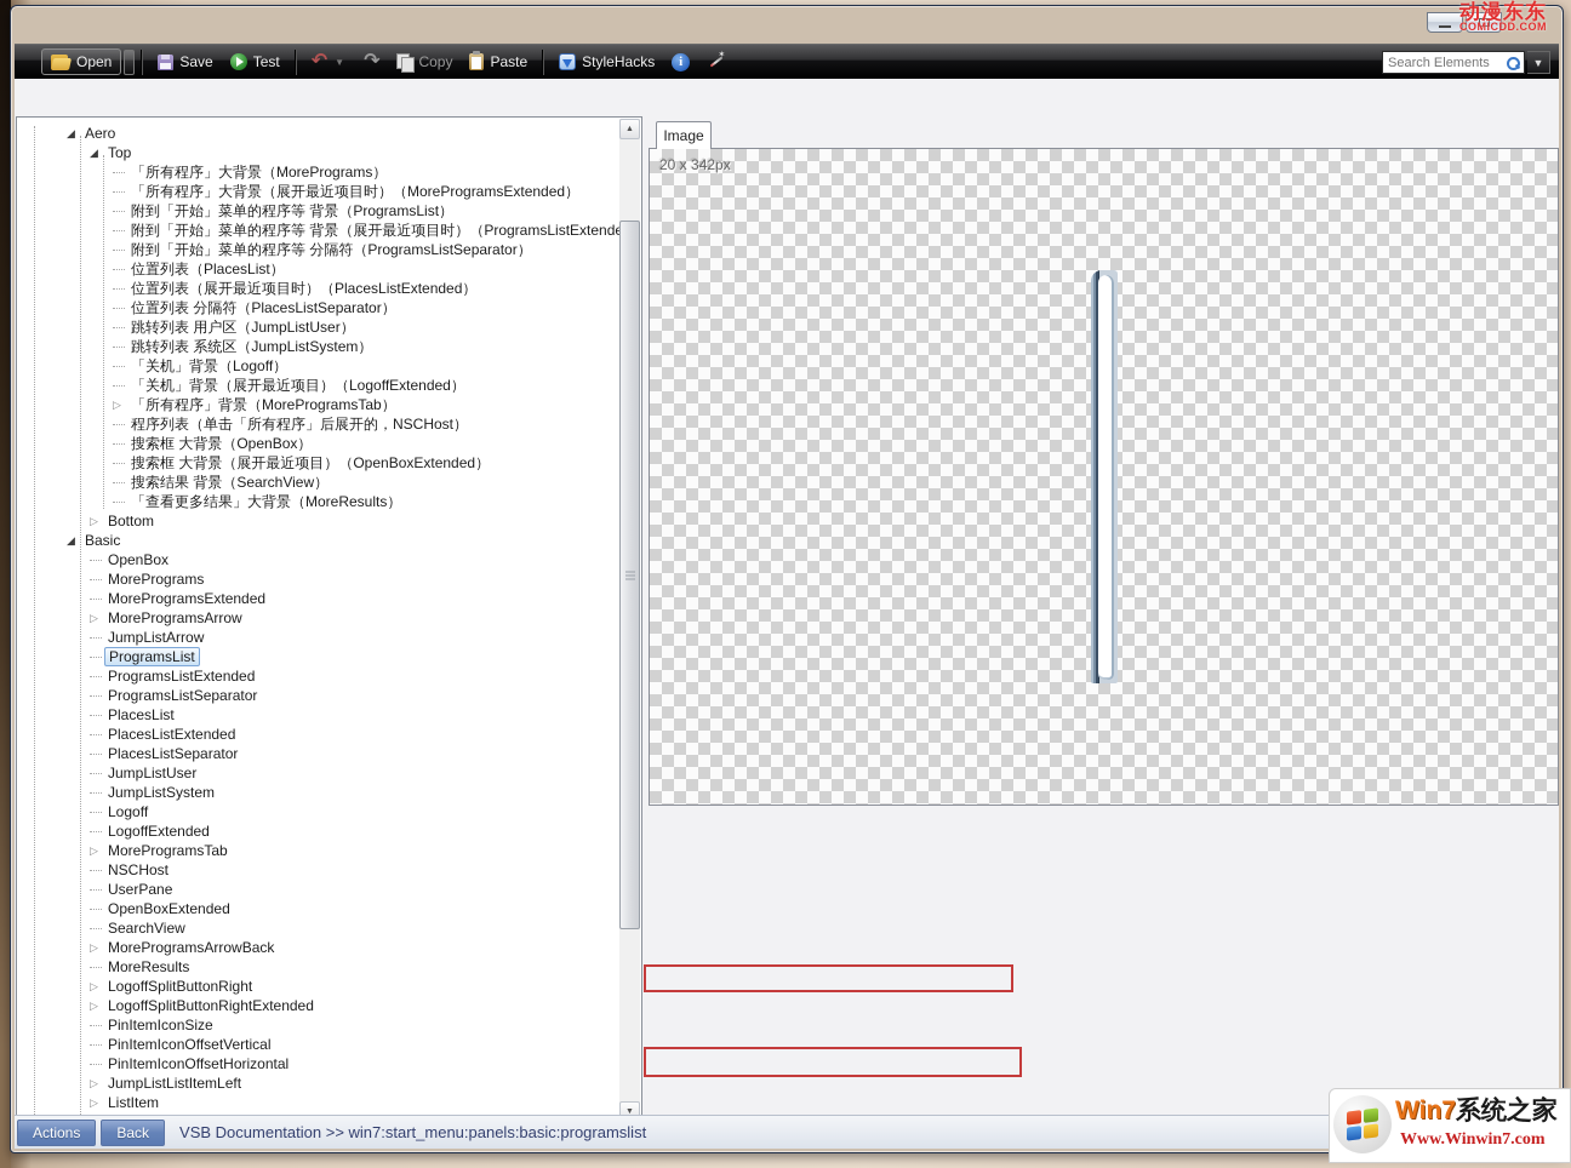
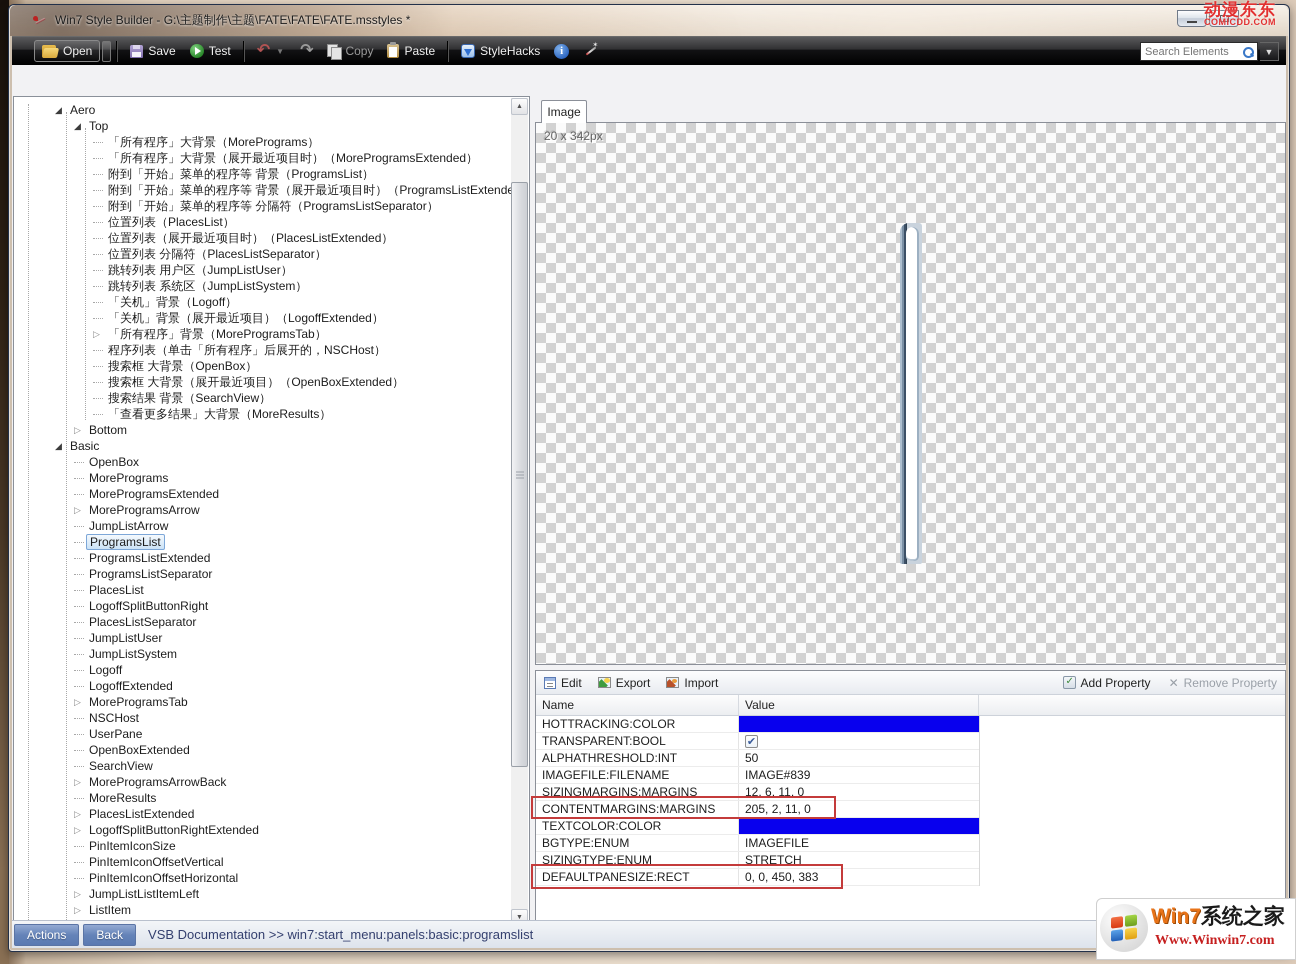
+ Win7 Style Builder - G:\主题制作\主题\FATE\FATE\FATE.msstyles *
  Open
  Save
  Test
  ↶
  ▼
  ↷
  Copy
  Paste
  StyleHacks
  i
  Search Elements
  ▼
  ◢
  Aero
  ◢
  Top
  「所有程序」大背景（MorePrograms）
  「所有程序」大背景（展开最近项目时）（MoreProgramsExtended）
  附到「开始」菜单的程序等 背景（ProgramsList）
  附到「开始」菜单的程序等 背景（展开最近项目时）（ProgramsListExtend
  附到「开始」菜单的程序等 分隔符（ProgramsListSeparator）
  位置列表（PlacesList）
  位置列表（展开最近项目时）（PlacesListExtended）
  位置列表 分隔符（PlacesListSeparator）
  跳转列表 用户区（JumpListUser）
  跳转列表 系统区（JumpListSystem）
  「关机」背景（Logoff）
  「关机」背景（展开最近项目）（LogoffExtended）
  ▷
  「所有程序」背景（MoreProgramsTab）
  程序列表（单击「所有程序」后展开的，NSCHost）
  搜索框 大背景（OpenBox）
  搜索框 大背景（展开最近项目）（OpenBoxExtended）
  搜索结果 背景（SearchView）
  「查看更多结果」大背景（MoreResults）
  ▷
  Bottom
  ◢
  Basic
  OpenBox
  MorePrograms
  MoreProgramsExtended
  ▷
  MoreProgramsArrow
  JumpListArrow
  ProgramsList
  ProgramsListExtended
  ProgramsListSeparator
  PlacesList
- PlacesListExtended
+ LogoffSplitButtonRight
  PlacesListSeparator
  JumpListUser
  JumpListSystem
  Logoff
  LogoffExtended
  ▷
  MoreProgramsTab
  NSCHost
  UserPane
  OpenBoxExtended
  SearchView
  ▷
  MoreProgramsArrowBack
  MoreResults
  ▷
- LogoffSplitButtonRight
+ PlacesListExtended
  ▷
  LogoffSplitButtonRightExtended
  PinItemIconSize
  PinItemIconOffsetVertical
  PinItemIconOffsetHorizontal
  ▷
  JumpListListItemLeft
  ▷
  ListItem
  Image
  20 x 342px
+ Edit
+ Export
+ Import
+ Add Property
+ ✕
+ Remove Property
+ Name
+ Value
+ HOTTRACKING:COLOR
+ TRANSPARENT:BOOL
+ ✔
+ ALPHATHRESHOLD:INT
+ 50
+ IMAGEFILE:FILENAME
+ IMAGE#839
+ SIZINGMARGINS:MARGINS
+ 12, 6, 11, 0
+ CONTENTMARGINS:MARGINS
+ 205, 2, 11, 0
+ TEXTCOLOR:COLOR
+ BGTYPE:ENUM
+ IMAGEFILE
+ SIZINGTYPE:ENUM
+ STRETCH
+ DEFAULTPANESIZE:RECT
+ 0, 0, 450, 383
  Actions
  Back
  VSB Documentation >> win7:start_menu:panels:basic:programslist
  动漫东东
  COMICDD.COM
  Win7系统之家
  Www.Winwin7.com
